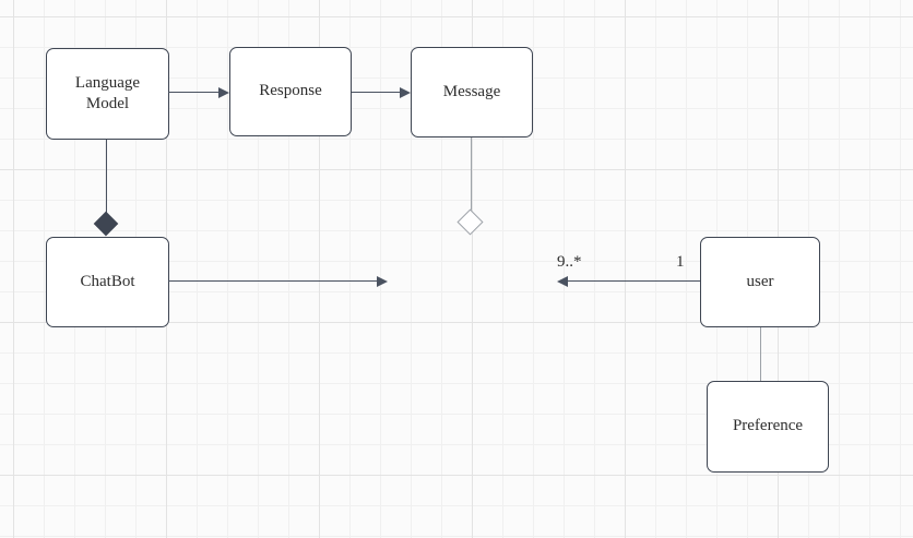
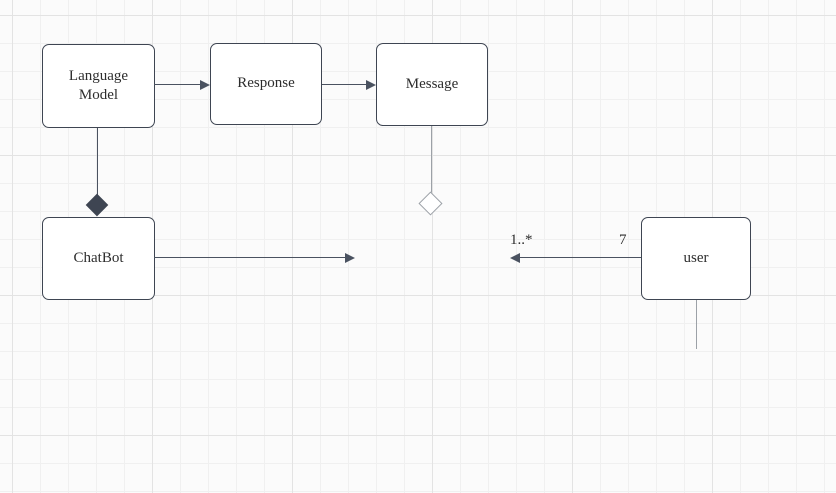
  Language Model
  Response
  Message
  ChatBot
  user
- Preference
- 9..*
+ 1..*
- 1
+ 7
